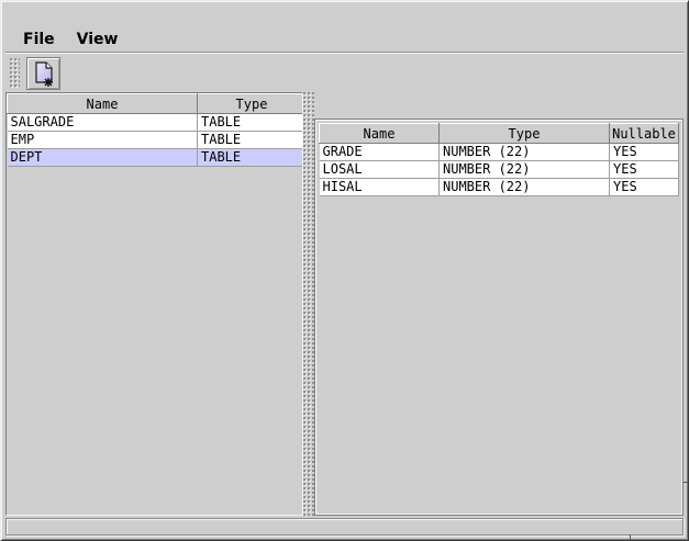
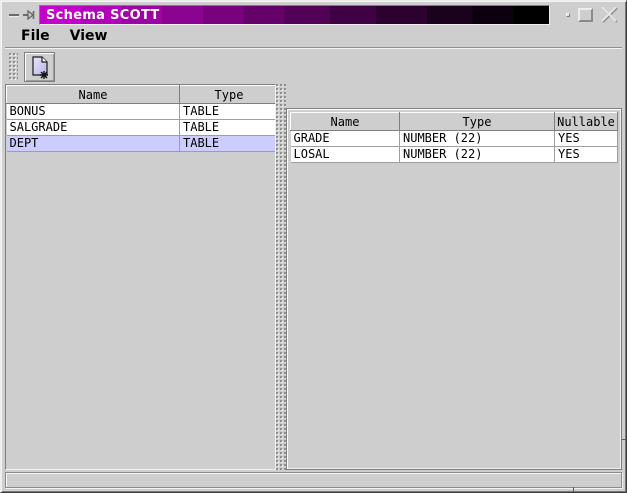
+ Schema SCOTT
  File
  View
  Name	Type
+ BONUS	TABLE
  SALGRADE	TABLE
- EMP	TABLE
  DEPT	TABLE
  Name	Type	Nullable
  GRADE	NUMBER (22)	YES
  LOSAL	NUMBER (22)	YES
- HISAL	NUMBER (22)	YES
